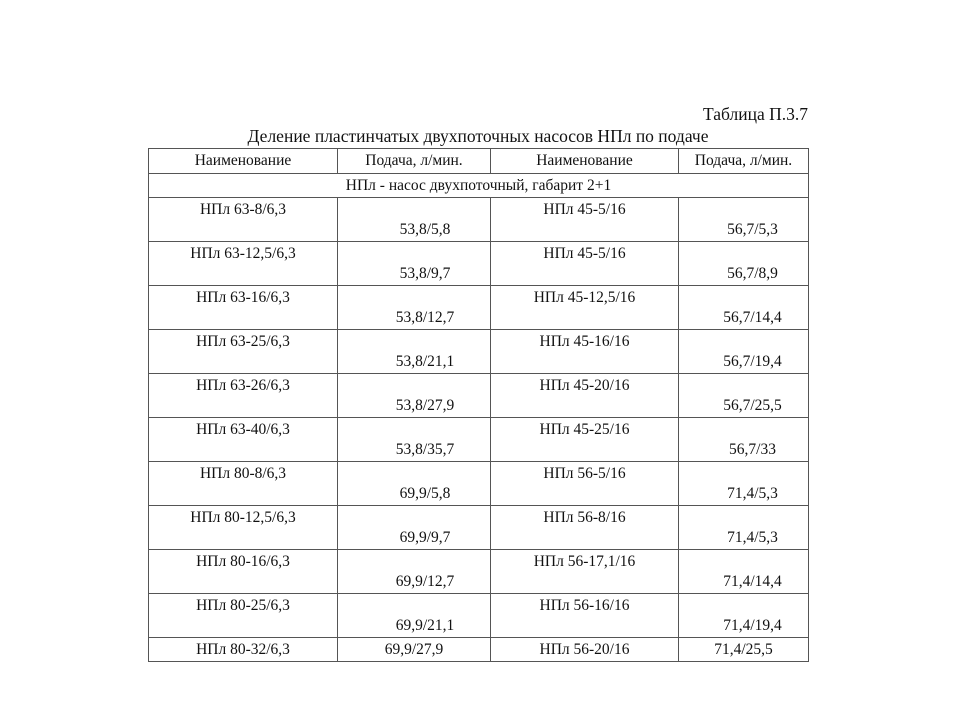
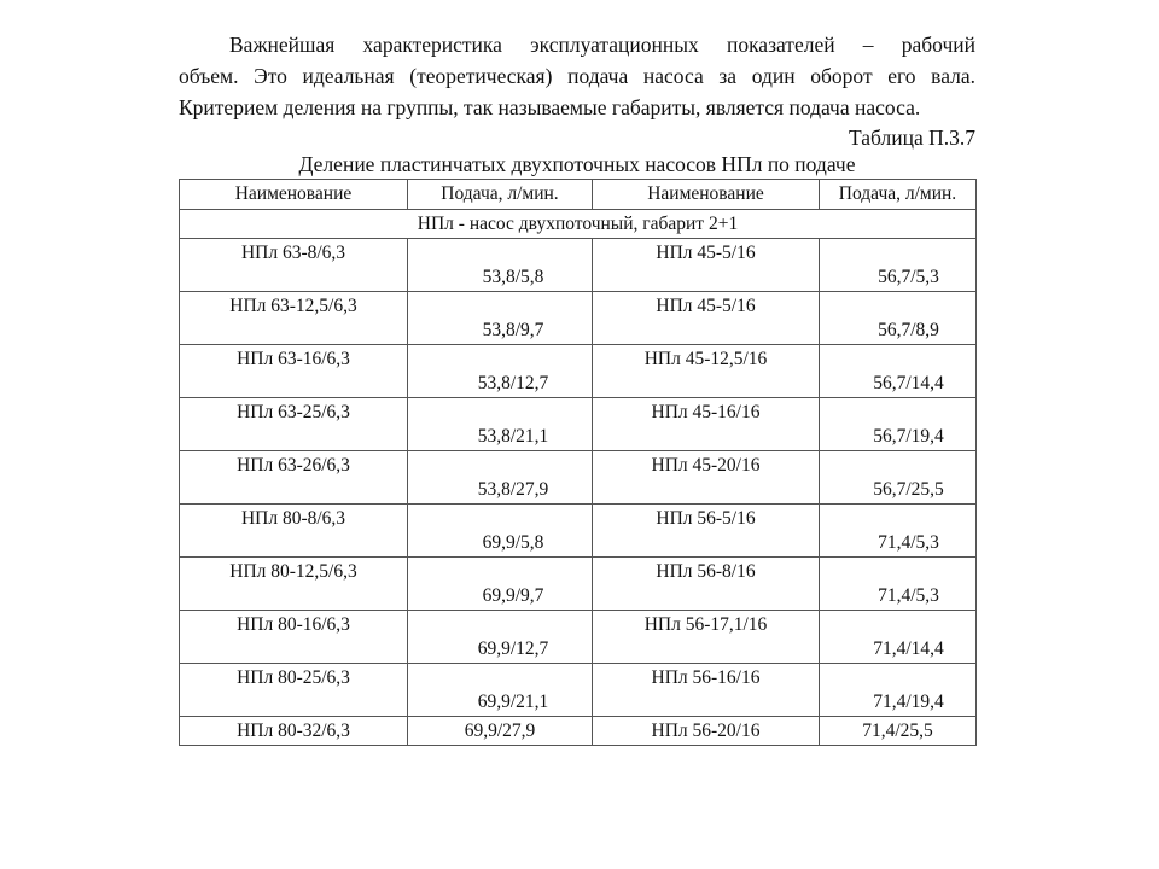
+ Важнейшая характеристика эксплуатационных показателей – рабочий
+ объем. Это идеальная (теоретическая) подача насоса за один оборот его вала.
+ Критерием деления на группы, так называемые габариты, является подача насоса.
  Таблица П.3.7
  Деление пластинчатых двухпоточных насосов НПл по подаче
  Наименование	Подача, л/мин.	Наименование	Подача, л/мин.
  НПл - насос двухпоточный, габарит 2+1
  НПл 63-8/6,3	53,8/5,8	НПл 45-5/16	56,7/5,3
  НПл 63-12,5/6,3	53,8/9,7	НПл 45-5/16	56,7/8,9
  НПл 63-16/6,3	53,8/12,7	НПл 45-12,5/16	56,7/14,4
  НПл 63-25/6,3	53,8/21,1	НПл 45-16/16	56,7/19,4
  НПл 63-26/6,3	53,8/27,9	НПл 45-20/16	56,7/25,5
- НПл 63-40/6,3	53,8/35,7	НПл 45-25/16	56,7/33
  НПл 80-8/6,3	69,9/5,8	НПл 56-5/16	71,4/5,3
  НПл 80-12,5/6,3	69,9/9,7	НПл 56-8/16	71,4/5,3
  НПл 80-16/6,3	69,9/12,7	НПл 56-17,1/16	71,4/14,4
  НПл 80-25/6,3	69,9/21,1	НПл 56-16/16	71,4/19,4
  НПл 80-32/6,3	69,9/27,9	НПл 56-20/16	71,4/25,5
